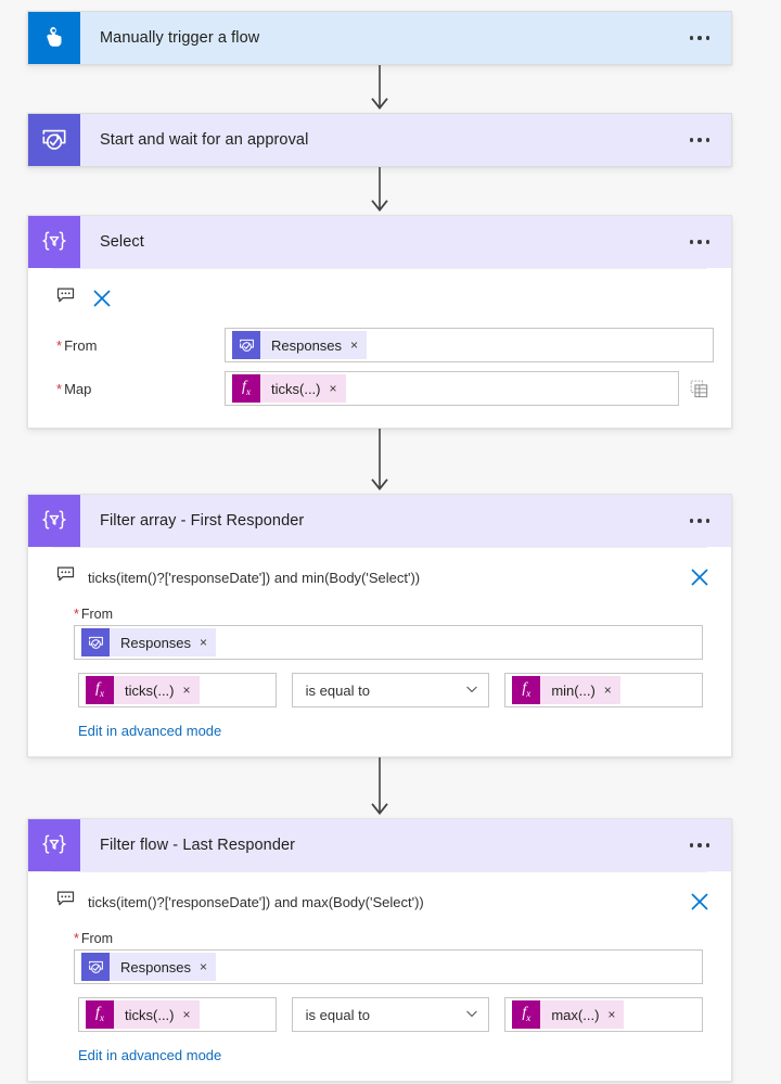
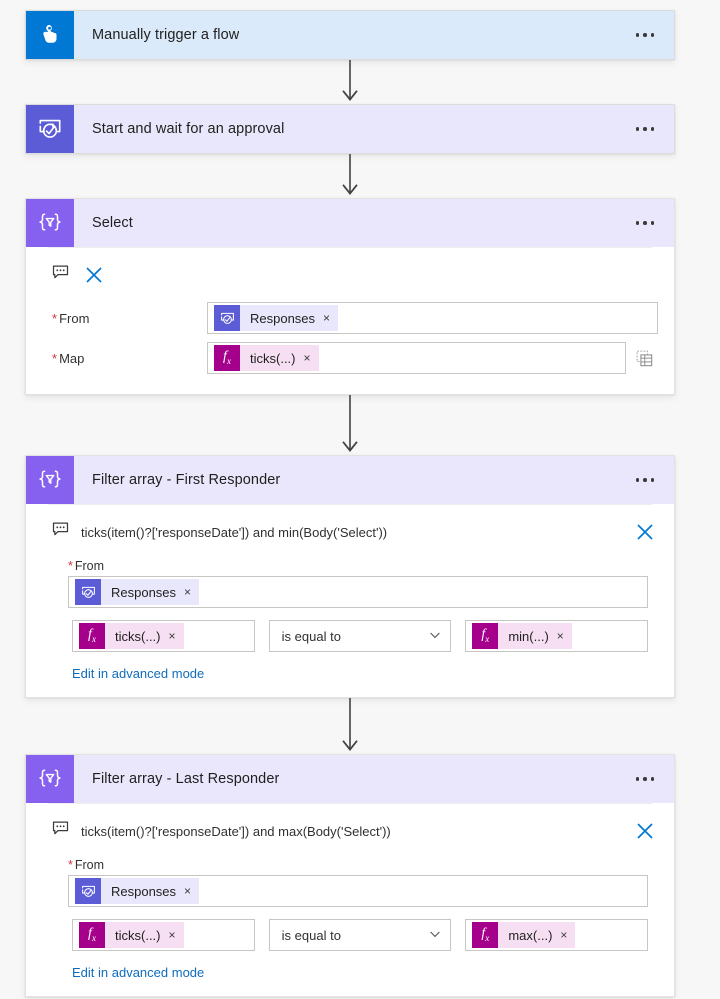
  Manually trigger a flow
  Start and wait for an approval
  Select
  * From
  Responses
  ×
  * Map
  fx
  ticks(...)
  ×
  Filter array - First Responder
  ticks(item()?['responseDate']) and min(Body('Select'))
  * From
  Responses
  ×
  fx
  ticks(...)
  ×
  is equal to
  fx
  min(...)
  ×
  Edit in advanced mode
- Filter flow - Last Responder
+ Filter array - Last Responder
  ticks(item()?['responseDate']) and max(Body('Select'))
  * From
  Responses
  ×
  fx
  ticks(...)
  ×
  is equal to
  fx
  max(...)
  ×
  Edit in advanced mode
